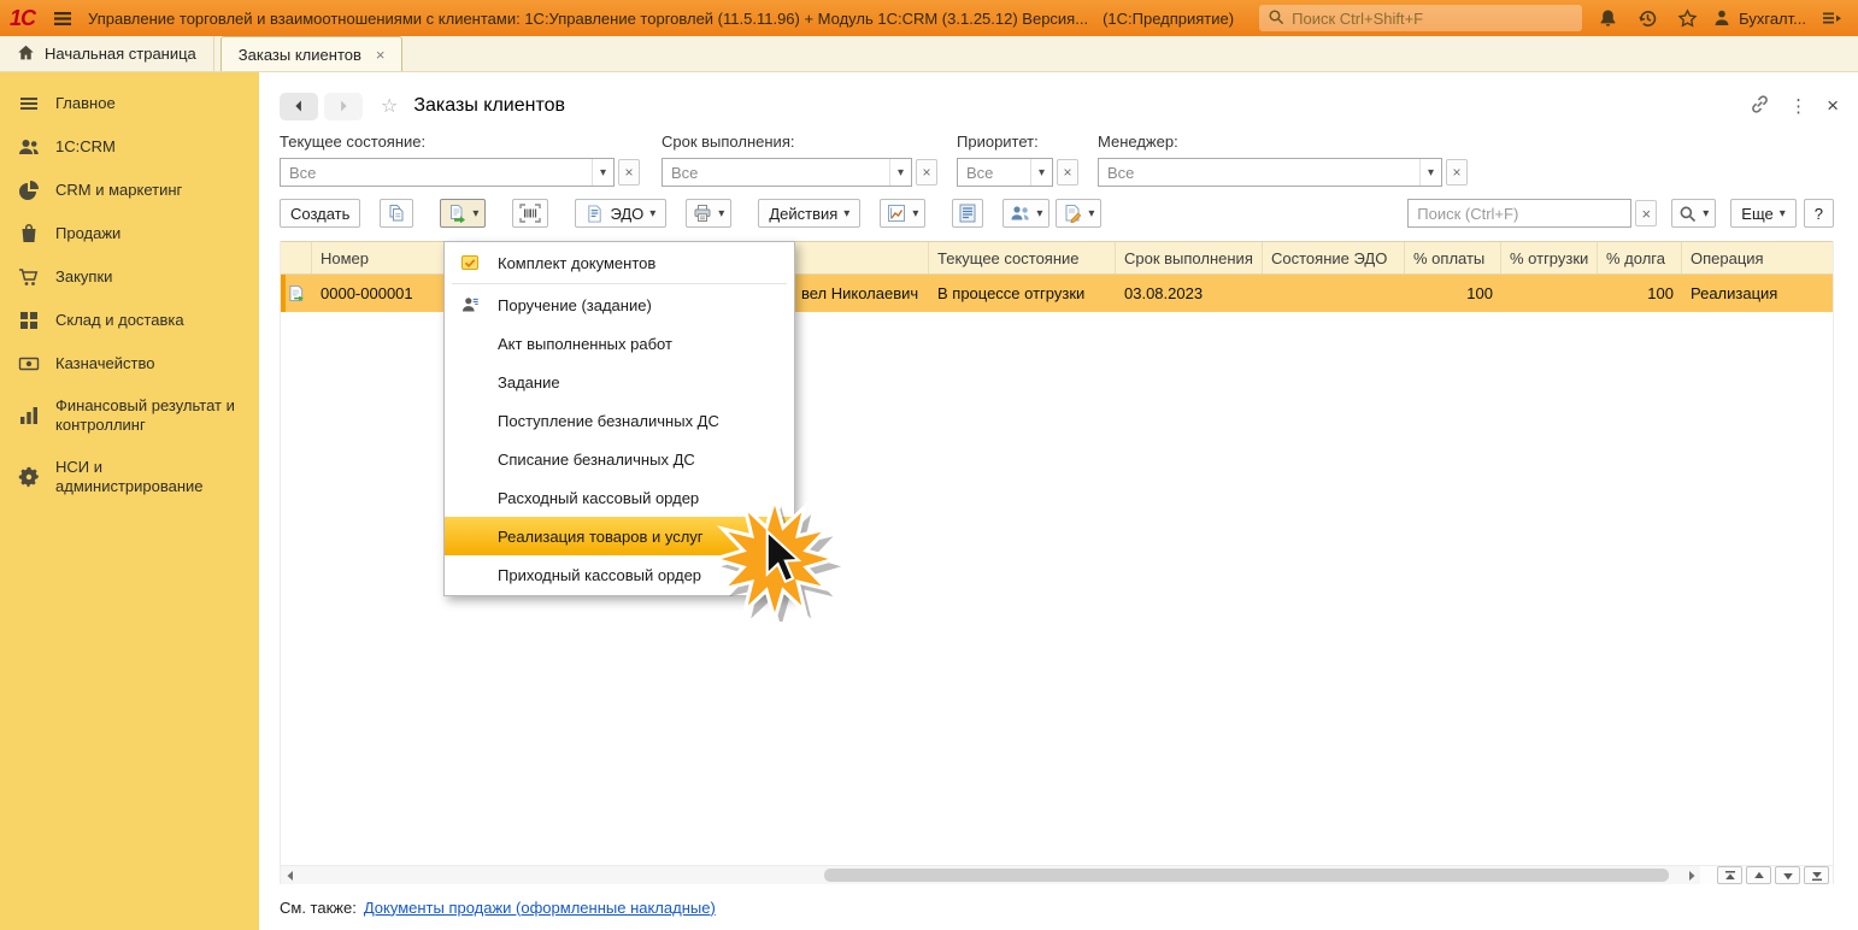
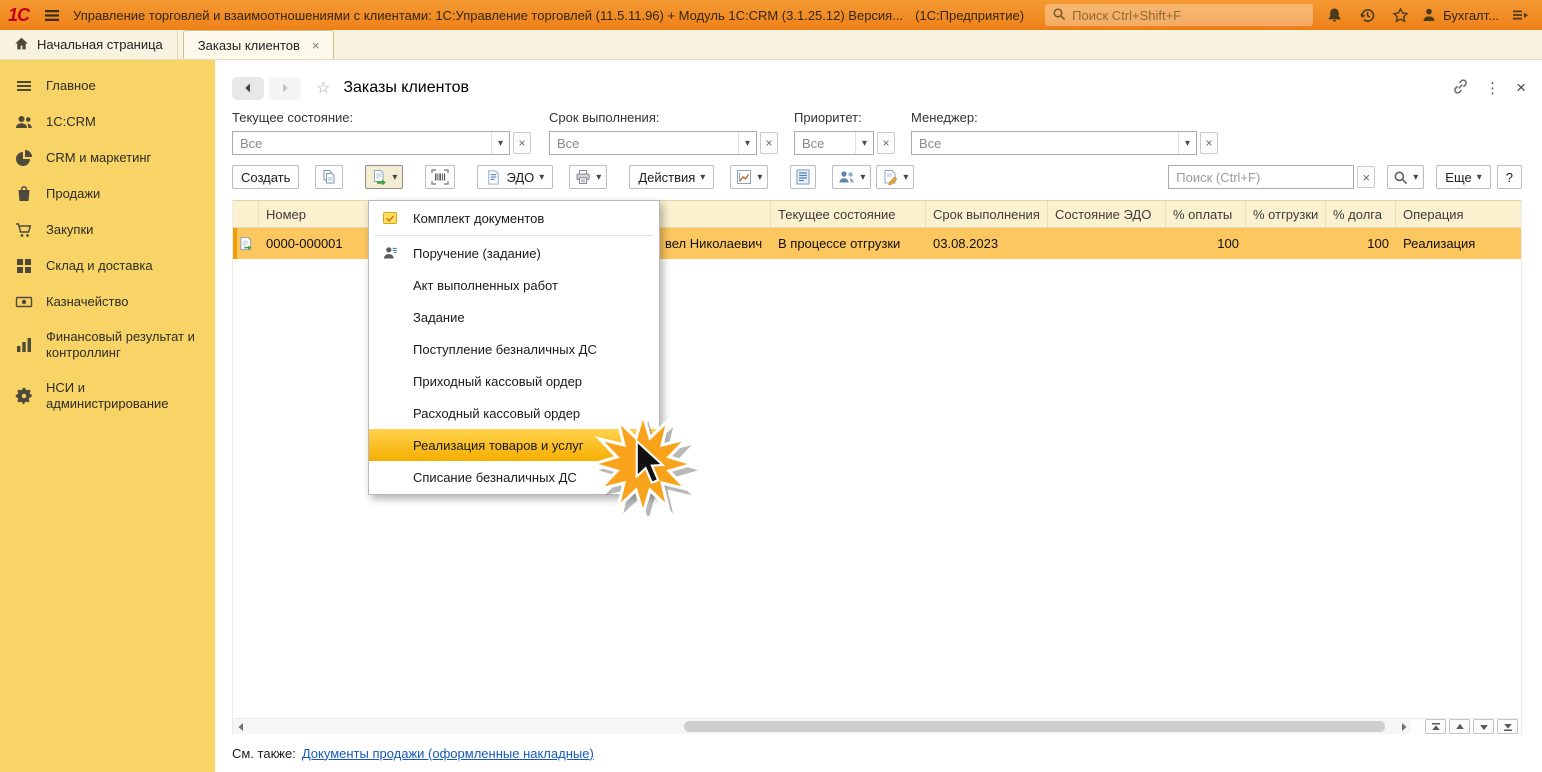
  1С
  Управление торговлей и взаимоотношениями с клиентами: 1С:Управление торговлей (11.5.11.96) + Модуль 1С:CRM (3.1.25.12) Версия... (1С:Предприятие)
  Поиск Ctrl+Shift+F
  Бухгалт...
  Начальная страница
  Заказы клиентов
  ×
  Главное
  1С:CRM
  CRM и маркетинг
  Продажи
  Закупки
  Склад и доставка
  Казначейство
  Финансовый результат и контроллинг
  НСИ и администрирование
  ☆
  Заказы клиентов
  ⋮
  ×
  Текущее состояние:
  Все
  ▾
  ×
  Срок выполнения:
  Все
  ▾
  ×
  Приоритет:
  Все
  ▾
  ×
  Менеджер:
  Все
  ▾
  ×
  Создать
  ▾
  ЭДО
  ▾
  ▾
  Действия
  ▾
  ▾
  ▾
  ▾
  Поиск (Ctrl+F)
  ×
  ▾
  Еще
  ▾
  ?
  Номер
  Текущее состояние
  Срок выполнения
  Состояние ЭДО
  % оплаты
  % отгрузки
  % долга
  Операция
  0000-000001
  вел Николаевич
  В процессе отгрузки
  03.08.2023
  100
  100
  Реализация
  См. также:
  Документы продажи (оформленные накладные)
  Комплект документов
  Поручение (задание)
  Акт выполненных работ
  Задание
  Поступление безналичных ДС
- Списание безналичных ДС
+ Приходный кассовый ордер
  Расходный кассовый ордер
  Реализация товаров и услуг
- Приходный кассовый ордер
+ Списание безналичных ДС
